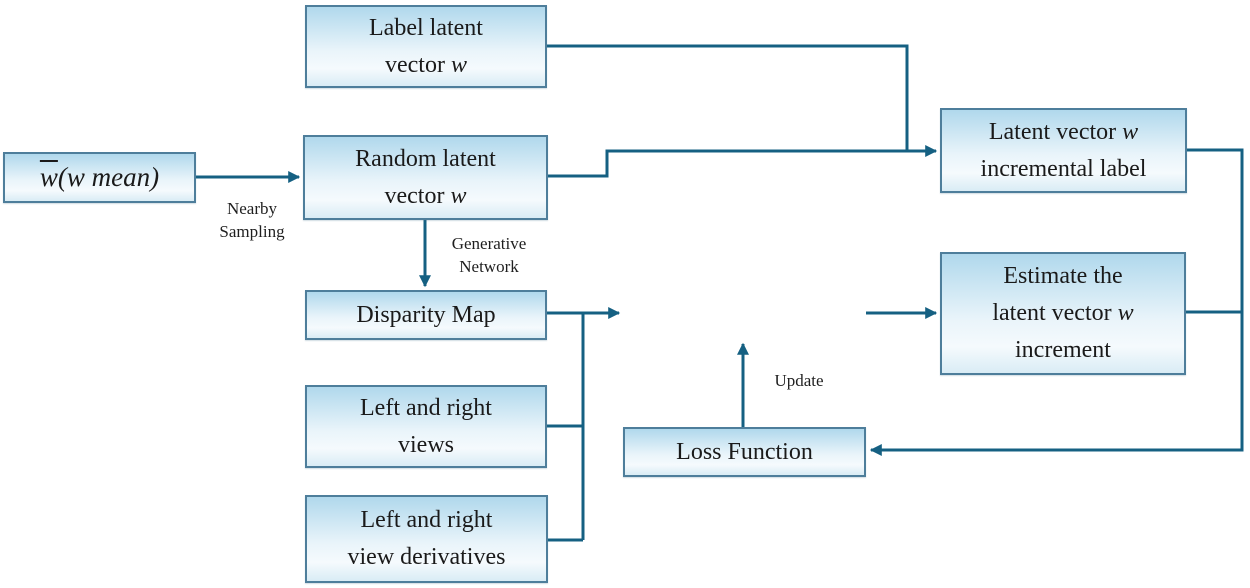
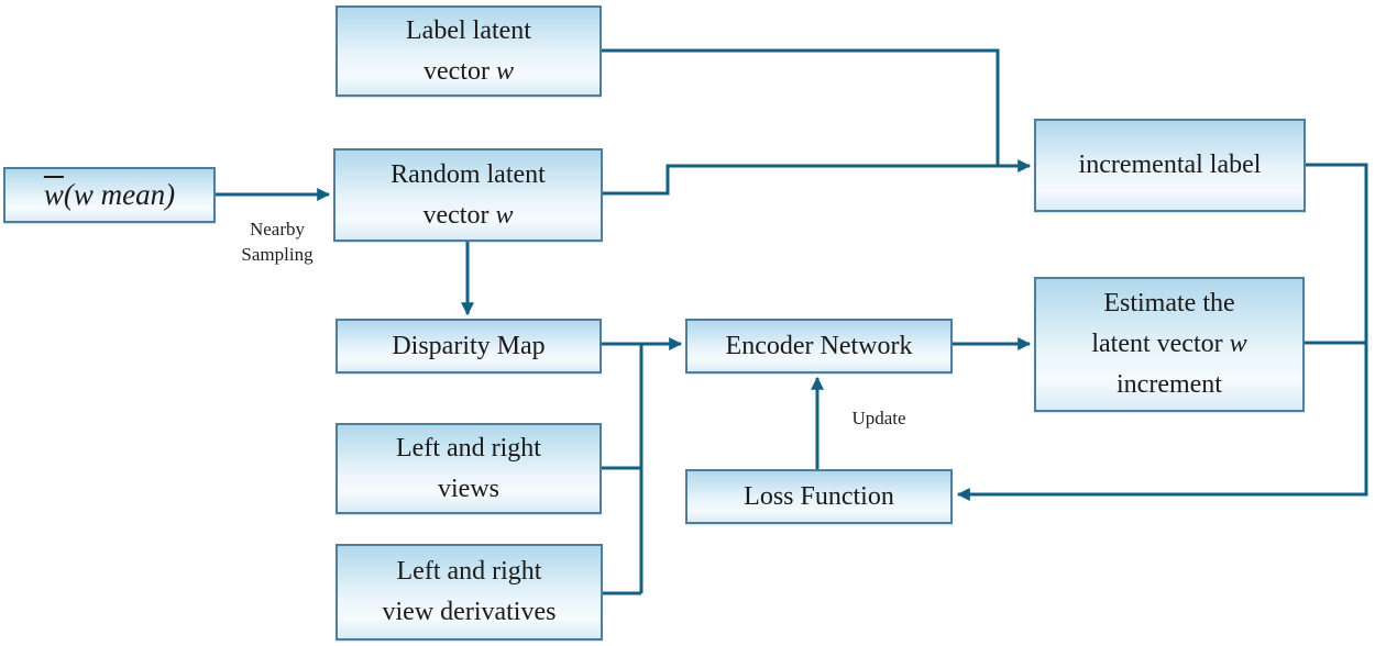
  Label latent
  vector w
  w(w mean)
  Random latent
  vector w
- Latent vector w
  incremental label
  Disparity Map
+ Encoder Network
  Estimate the
  latent vector w
  increment
  Left and right
  views
  Loss Function
  Left and right
  view derivatives
  Nearby
  Sampling
- Generative
- Network
  Update
